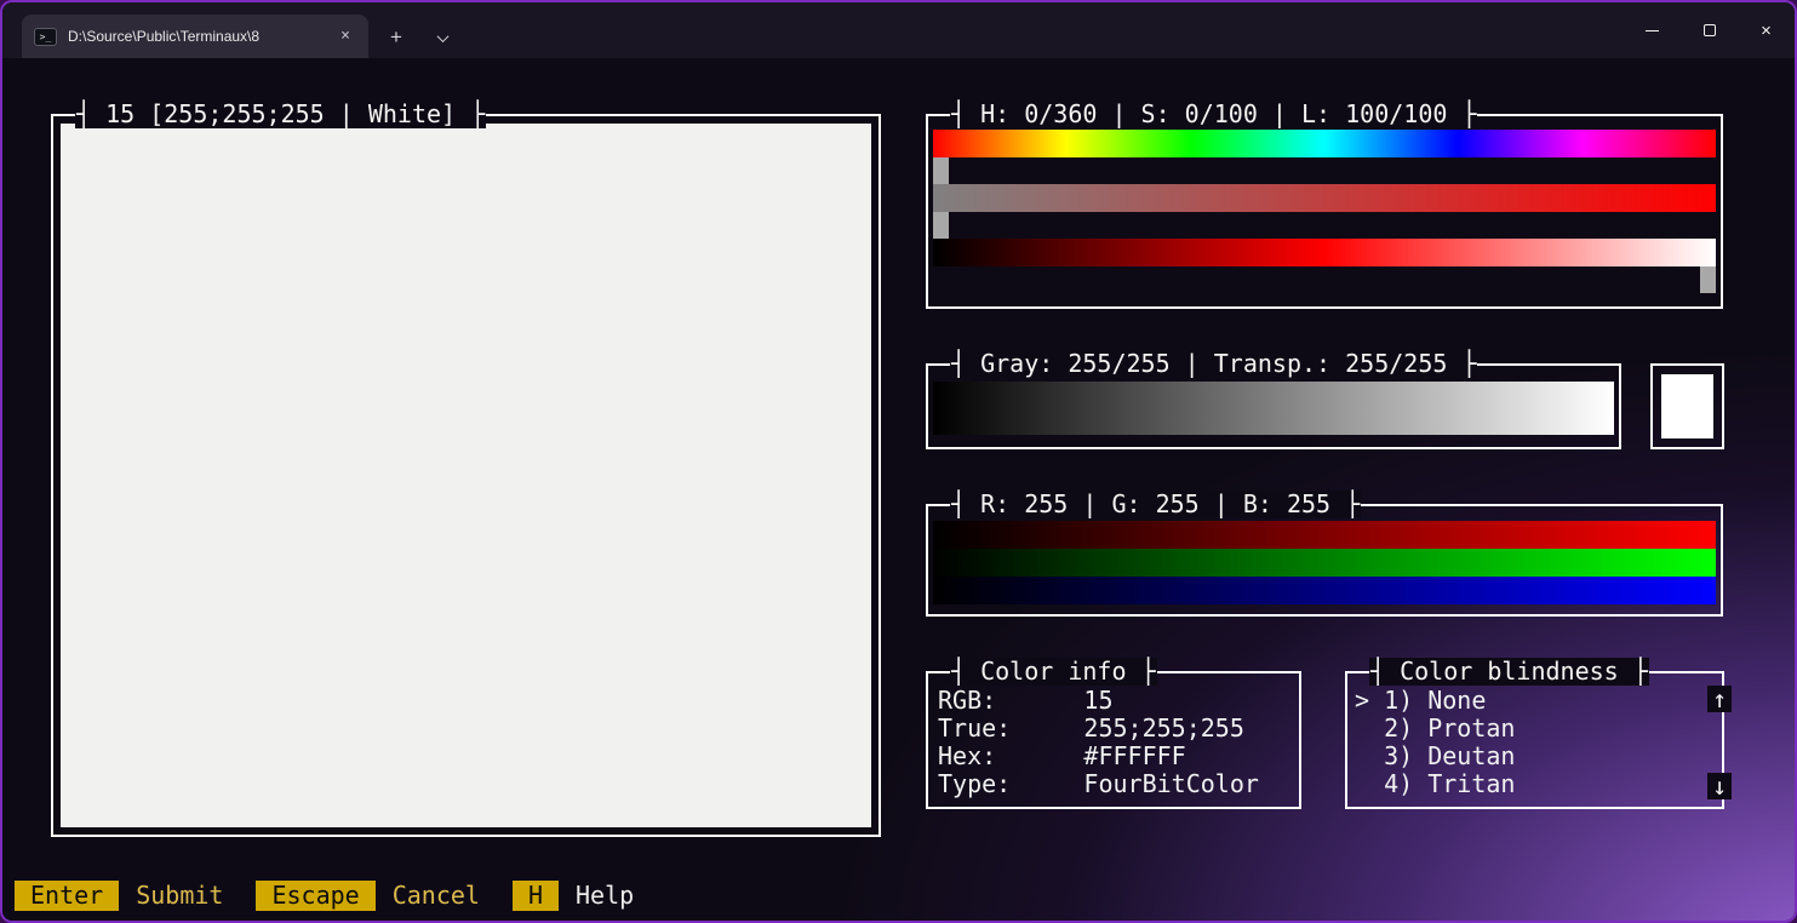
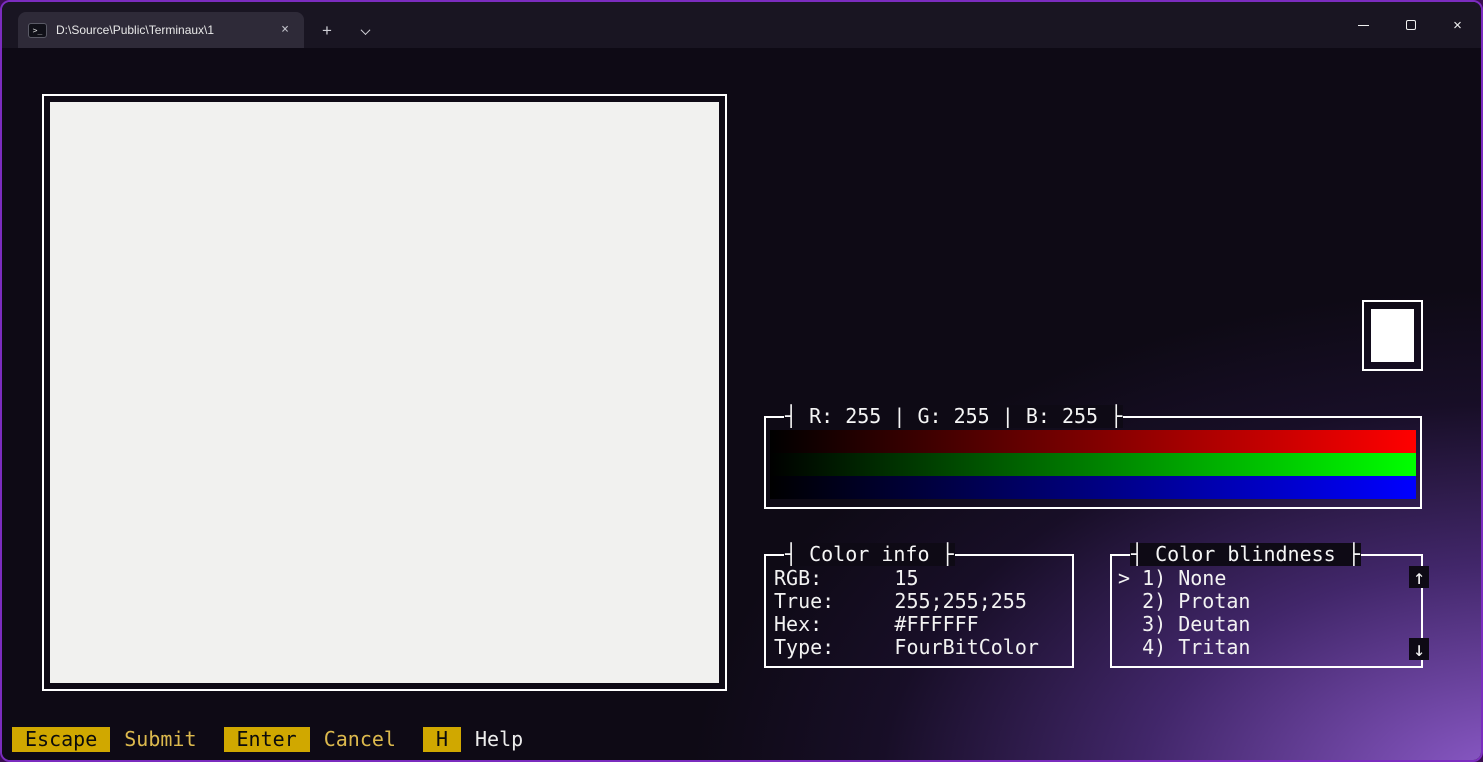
  >_
- D:\Source\Public\Terminaux\8
+ D:\Source\Public\Terminaux\1
  ×
  +
  ×
- ┤ 15 [255;255;255 | White] ├
- ┤ H: 0/360 | S: 0/100 | L: 100/100 ├
- ┤ Gray: 255/255 | Transp.: 255/255 ├
  ┤ R: 255 | G: 255 | B: 255 ├
  ┤ Color info ├
  RGB: 15
  True: 255;255;255
  Hex: #FFFFFF
  Type: FourBitColor
  ┤ Color blindness ├
  ↑
  ↓
  > 1) None
  2) Protan
  3) Deutan
  4) Tritan
- Enter
+ Escape
  Submit
- Escape
+ Enter
  Cancel
  H
  Help
